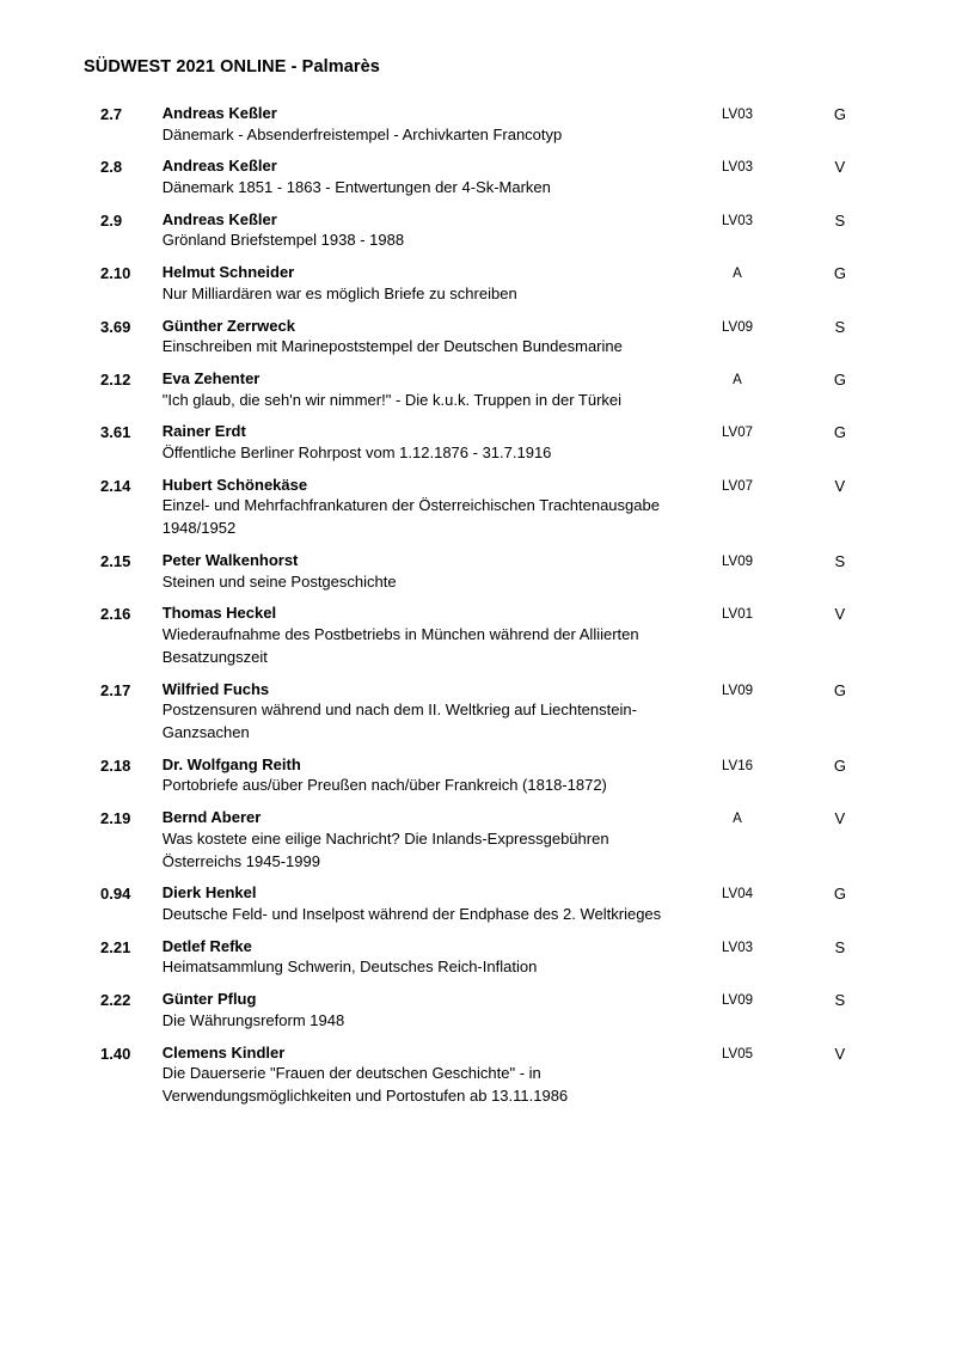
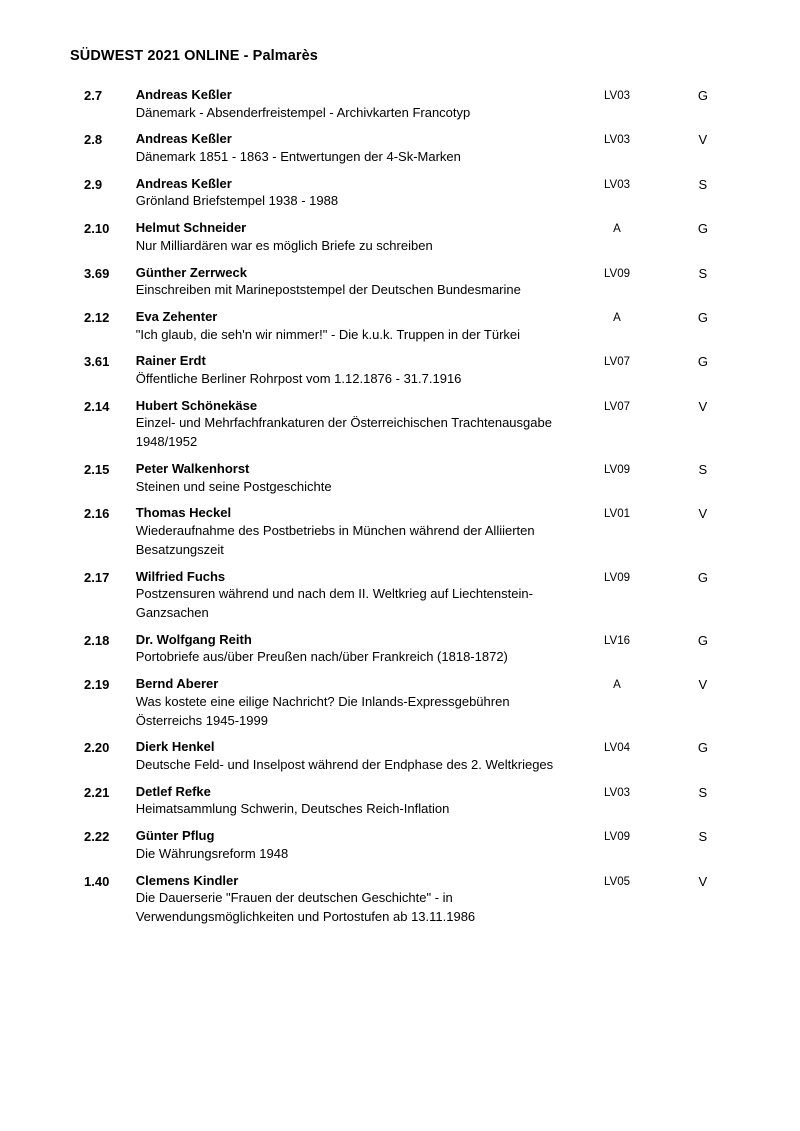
  SÜDWEST 2021 ONLINE - Palmarès
  2.7	Andreas Keßler Dänemark - Absenderfreistempel - Archivkarten Francotyp	LV03	G
  2.8	Andreas Keßler Dänemark 1851 - 1863 - Entwertungen der 4-Sk-Marken	LV03	V
  2.9	Andreas Keßler Grönland Briefstempel 1938 - 1988	LV03	S
  2.10	Helmut Schneider Nur Milliardären war es möglich Briefe zu schreiben	A	G
  3.69	Günther Zerrweck Einschreiben mit Marinepoststempel der Deutschen Bundesmarine	LV09	S
  2.12	Eva Zehenter "Ich glaub, die seh'n wir nimmer!" - Die k.u.k. Truppen in der Türkei	A	G
  3.61	Rainer Erdt Öffentliche Berliner Rohrpost vom 1.12.1876 - 31.7.1916	LV07	G
  2.14	Hubert Schönekäse Einzel- und Mehrfachfrankaturen der Österreichischen Trachtenausgabe 1948/1952	LV07	V
  2.15	Peter Walkenhorst Steinen und seine Postgeschichte	LV09	S
  2.16	Thomas Heckel Wiederaufnahme des Postbetriebs in München während der Alliierten Besatzungszeit	LV01	V
  2.17	Wilfried Fuchs Postzensuren während und nach dem II. Weltkrieg auf Liechtenstein-Ganzsachen	LV09	G
  2.18	Dr. Wolfgang Reith Portobriefe aus/über Preußen nach/über Frankreich (1818-1872)	LV16	G
  2.19	Bernd Aberer Was kostete eine eilige Nachricht? Die Inlands-Expressgebühren Österreichs 1945-1999	A	V
- 0.94	Dierk Henkel Deutsche Feld- und Inselpost während der Endphase des 2. Weltkrieges	LV04	G
+ 2.20	Dierk Henkel Deutsche Feld- und Inselpost während der Endphase des 2. Weltkrieges	LV04	G
  2.21	Detlef Refke Heimatsammlung Schwerin, Deutsches Reich-Inflation	LV03	S
  2.22	Günter Pflug Die Währungsreform 1948	LV09	S
  1.40	Clemens Kindler Die Dauerserie "Frauen der deutschen Geschichte" - in Verwendungsmöglichkeiten und Portostufen ab 13.11.1986	LV05	V
